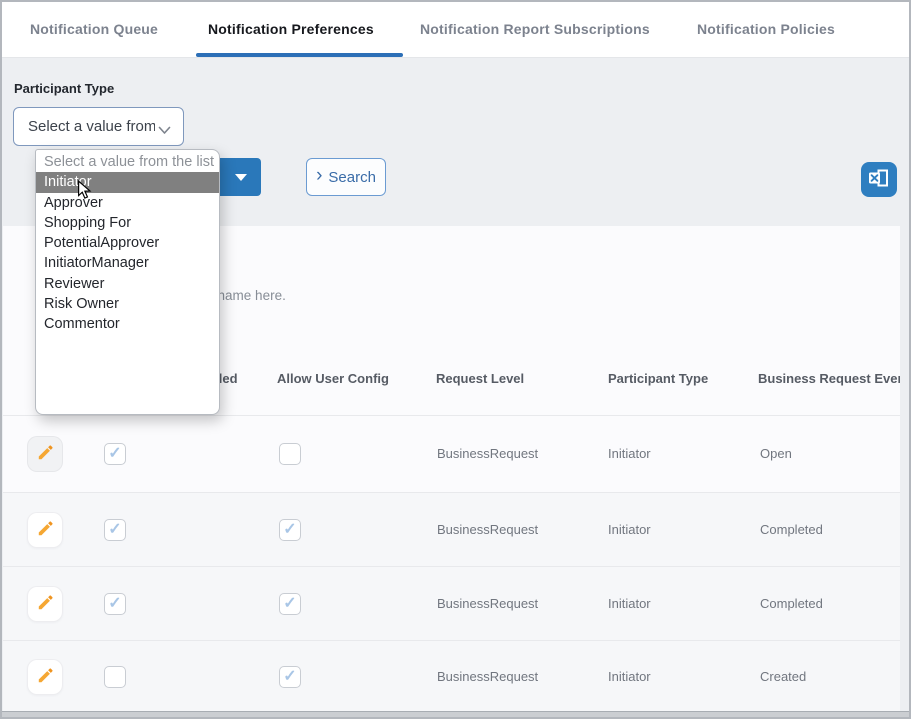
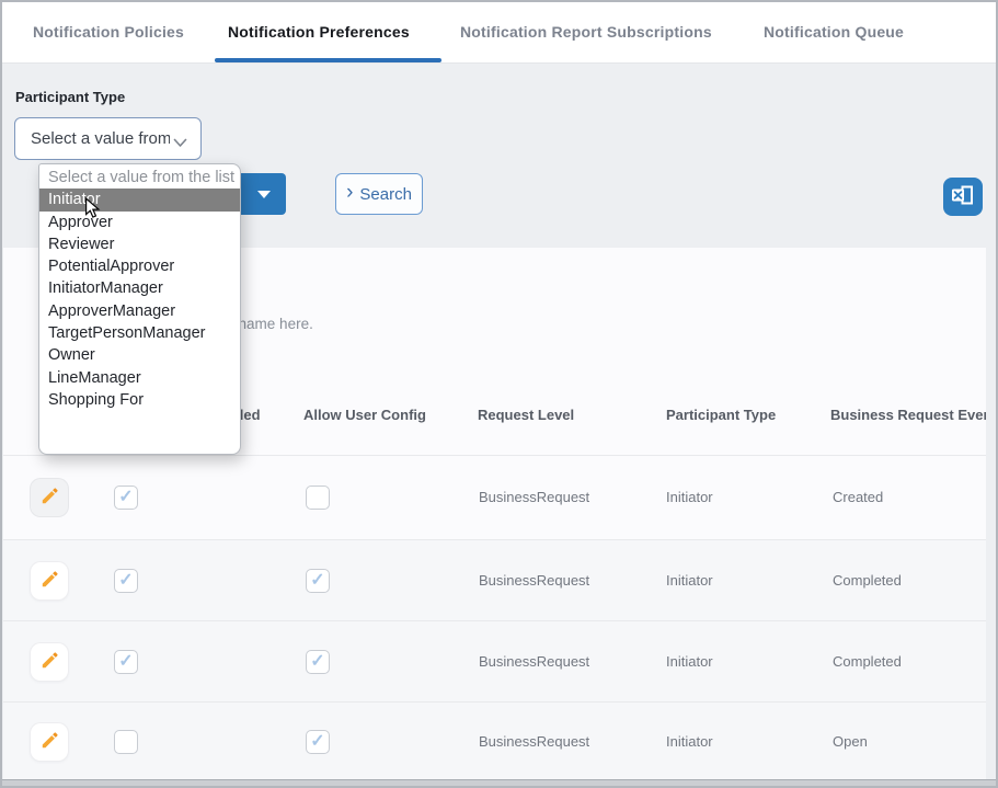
- Notification Queue
+ Notification Policies
  Notification Preferences
  Notification Report Subscriptions
- Notification Policies
+ Notification Queue
  Participant Type
  ›
  Search
  Allow User Config
  Request Level
  Participant Type
  Business Request Eve
  BusinessRequest
  Initiator
- Open
+ Created
  BusinessRequest
  Initiator
  Completed
  BusinessRequest
  Initiator
  Completed
  BusinessRequest
  Initiator
- Created
+ Open
  Select a value from the list
  Initiator
  Approver
- Shopping For
+ Reviewer
  PotentialApprover
  InitiatorManager
+ ApproverManager
+ TargetPersonManager
+ Owner
+ LineManager
- Reviewer
+ Shopping For
- Risk Owner
- Commentor
